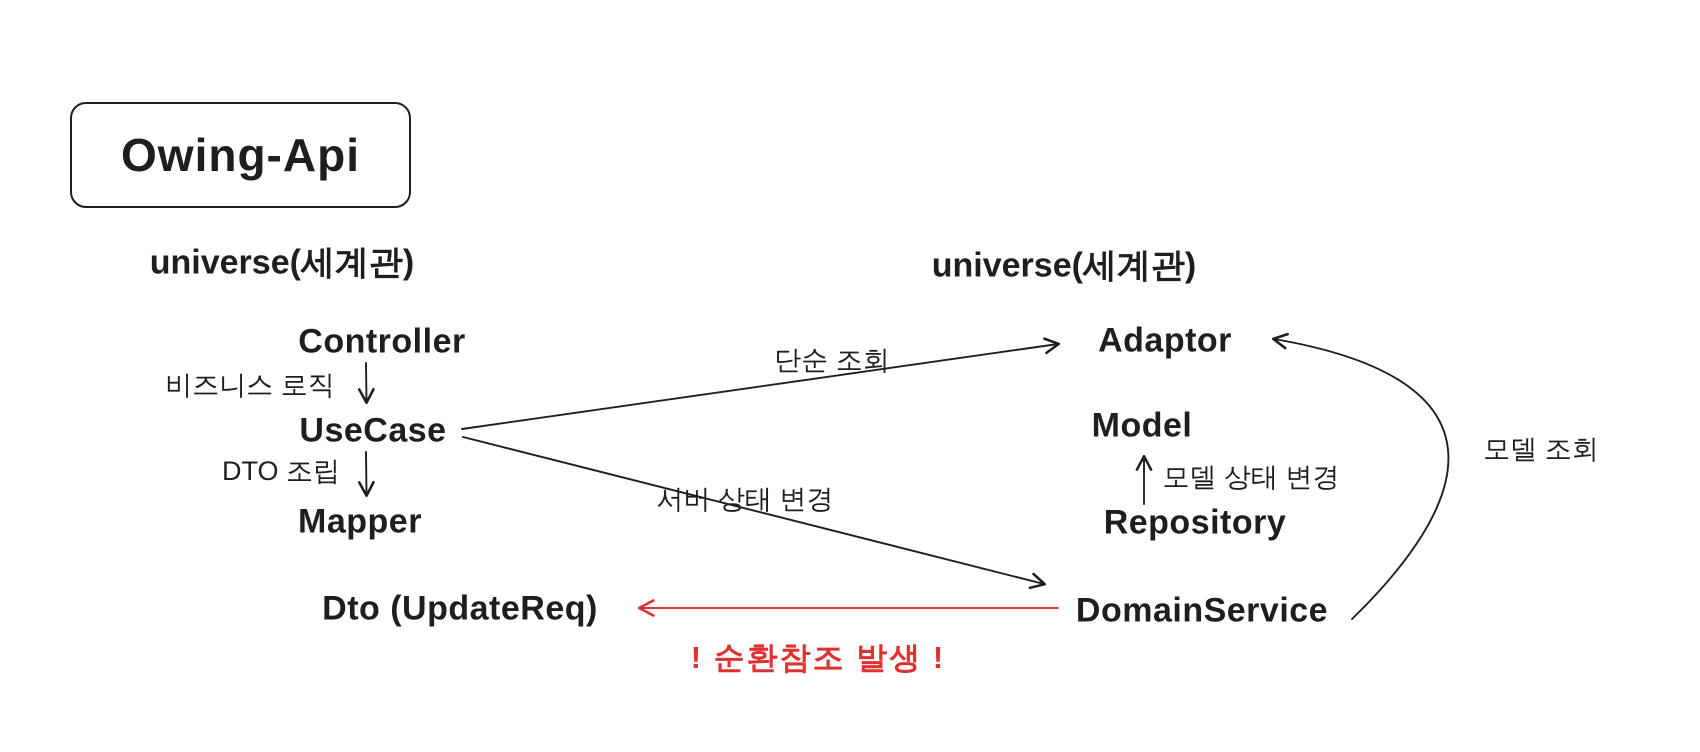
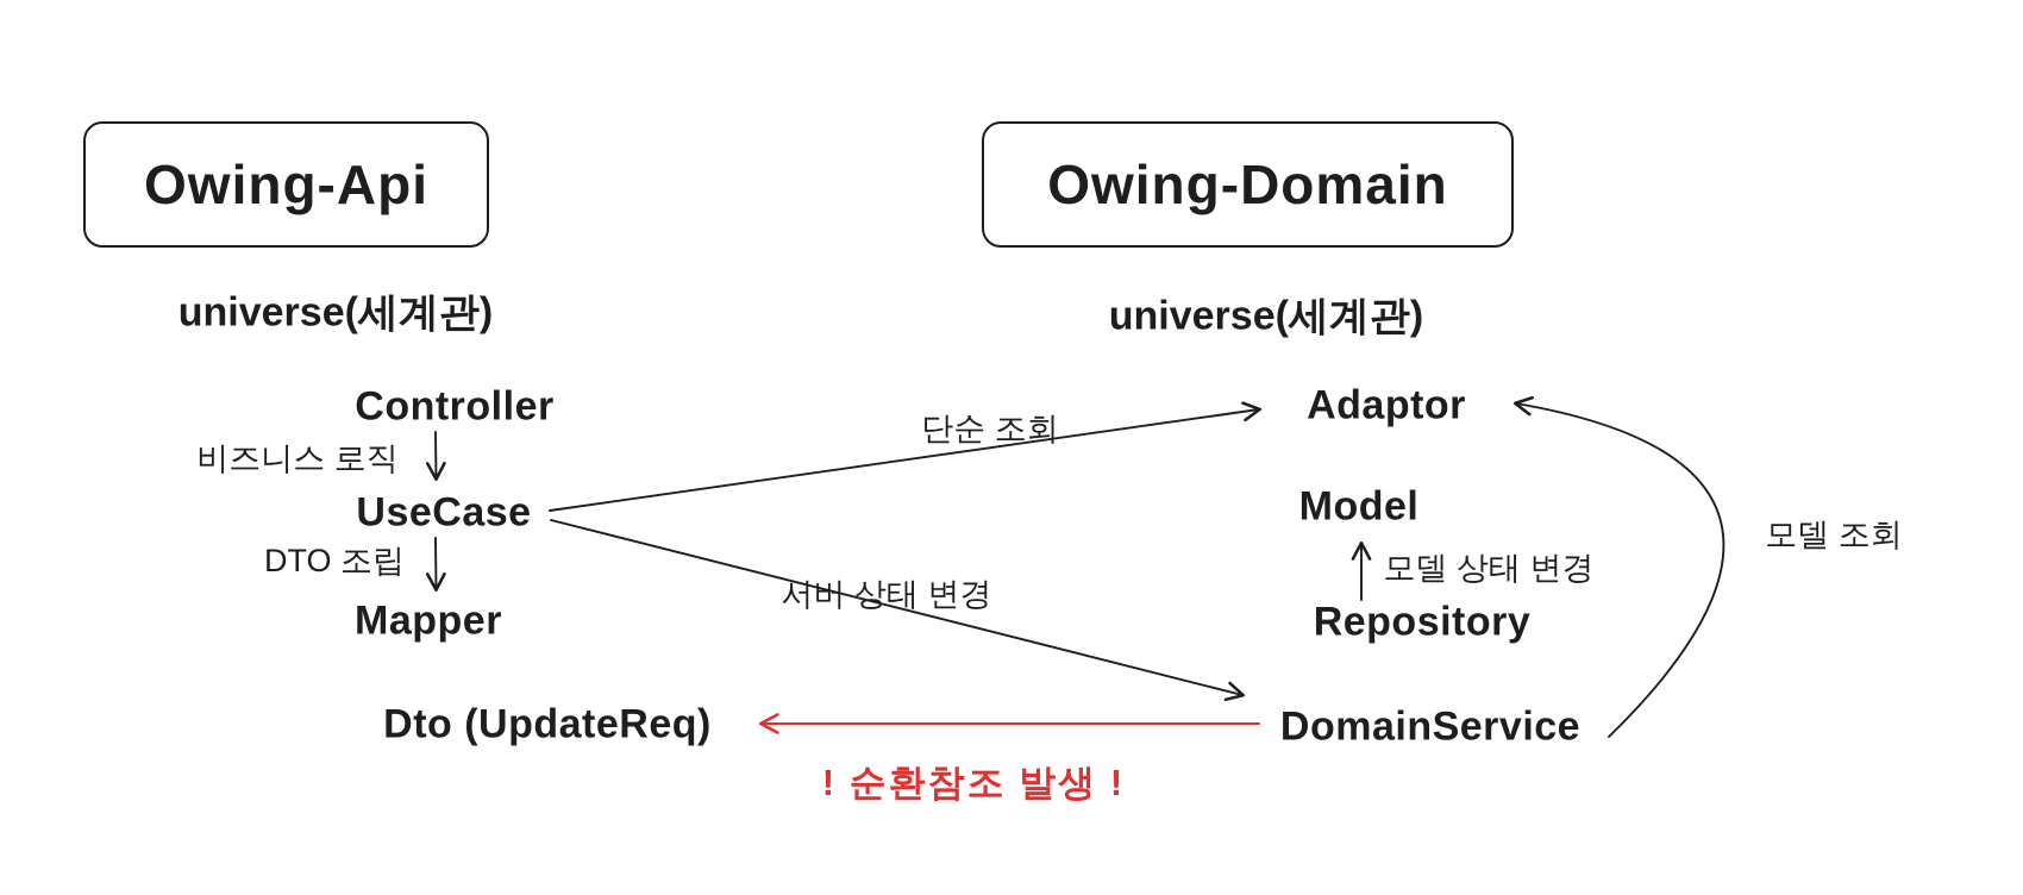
  Owing-Api
+ Owing-Domain
  universe(세계관)
  universe(세계관)
  Controller
  UseCase
  Mapper
  Dto (UpdateReq)
  비즈니스 로직
  DTO 조립
  Adaptor
  Model
  Repository
  DomainService
  모델 상태 변경
  모델 조회
  단순 조회
  서버 상태 변경
  ! 순환참조 발생 !
